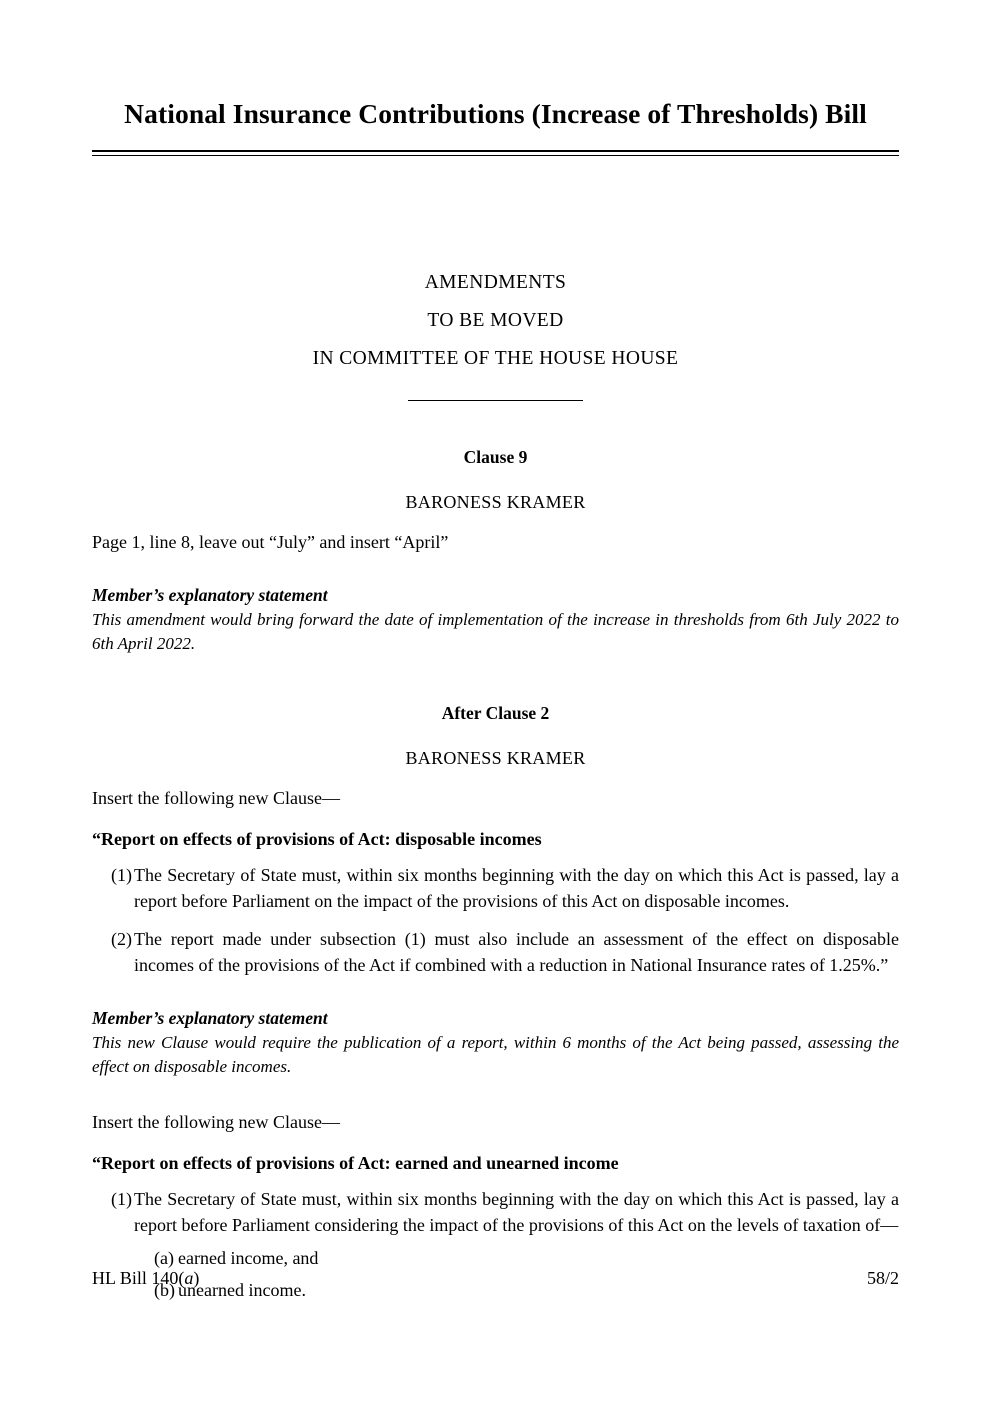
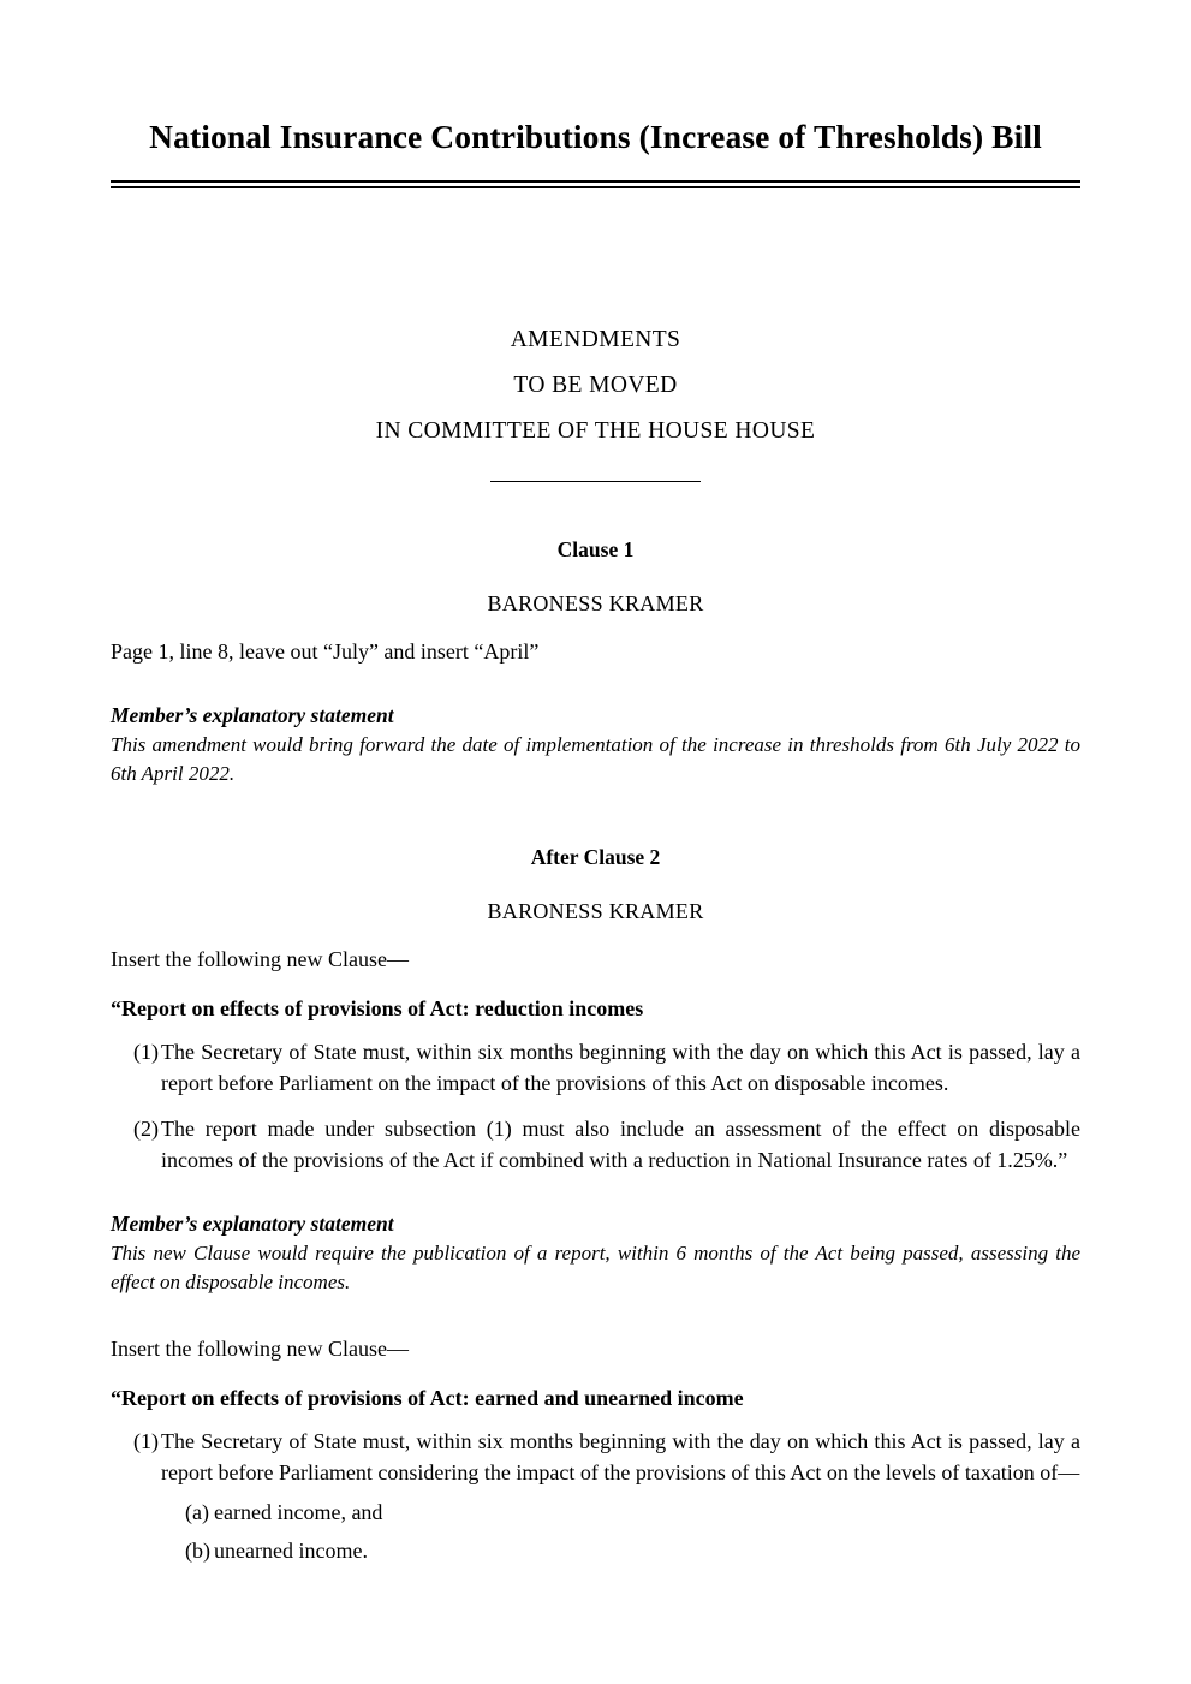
  National Insurance Contributions (Increase of Thresholds) Bill
  AMENDMENTS
  TO BE MOVED
  IN COMMITTEE OF THE HOUSE HOUSE
- Clause 9
+ Clause 1
  BARONESS KRAMER
  Page 1, line 8, leave out “July” and insert “April”
  Member’s explanatory statement
  This amendment would bring forward the date of implementation of the increase in thresholds from 6th July 2022 to 6th April 2022.
  After Clause 2
  BARONESS KRAMER
  Insert the following new Clause—
- “Report on effects of provisions of Act: disposable incomes
+ “Report on effects of provisions of Act: reduction incomes
  (1)
  The Secretary of State must, within six months beginning with the day on which this Act is passed, lay a report before Parliament on the impact of the provisions of this Act on disposable incomes.
  (2)
  The report made under subsection (1) must also include an assessment of the effect on disposable incomes of the provisions of the Act if combined with a reduction in National Insurance rates of 1.25%.”
  Member’s explanatory statement
  This new Clause would require the publication of a report, within 6 months of the Act being passed, assessing the effect on disposable incomes.
  Insert the following new Clause—
  “Report on effects of provisions of Act: earned and unearned income
  (1)
  The Secretary of State must, within six months beginning with the day on which this Act is passed, lay a report before Parliament considering the impact of the provisions of this Act on the levels of taxation of—
  (a)
  earned income, and
  (b)
  unearned income.
- HL Bill 140(a)
- 58/2
